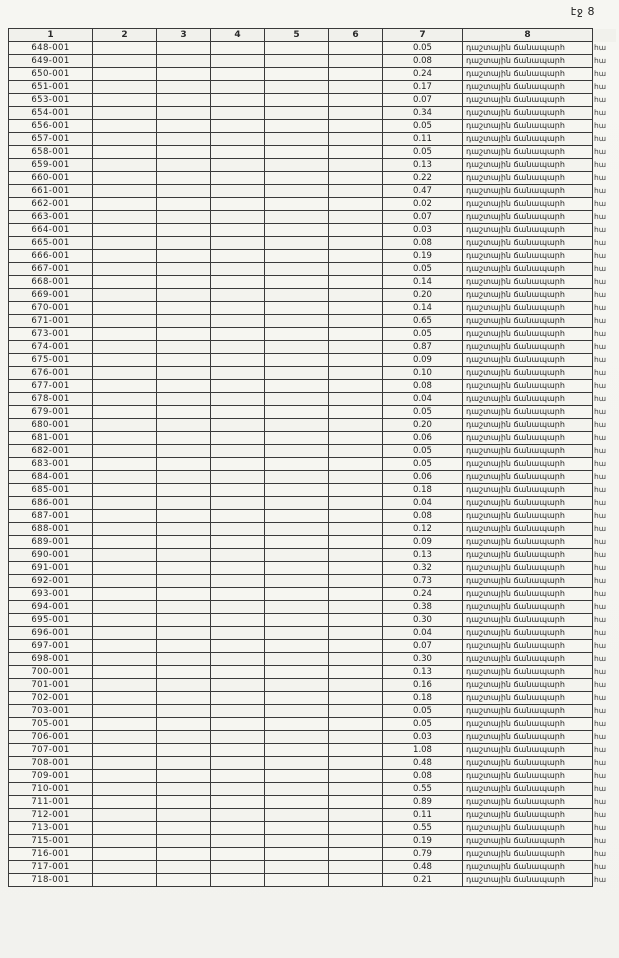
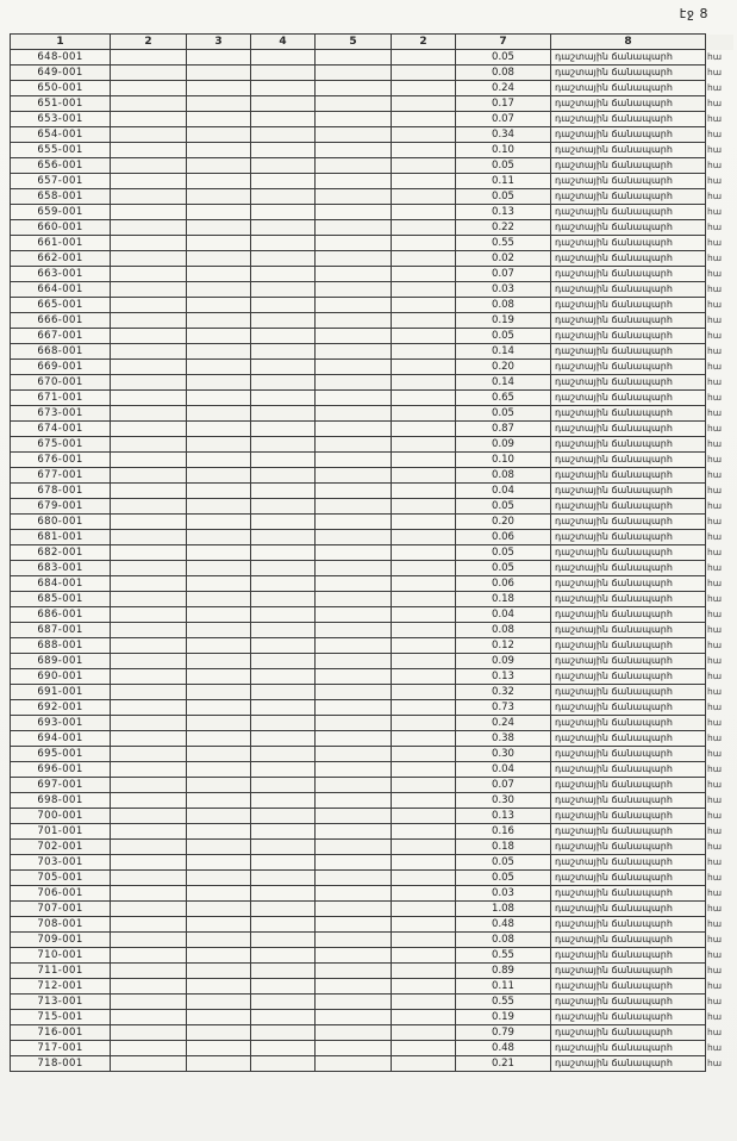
  էջ 8
- 1	2	3	4	5	6	7	8
+ 1	2	3	4	5	2	7	8
  648-001						0.05	դաշտային ճանապարհ	հա
  649-001						0.08	դաշտային ճանապարհ	հա
  650-001						0.24	դաշտային ճանապարհ	հա
  651-001						0.17	դաշտային ճանապարհ	հա
  653-001						0.07	դաշտային ճանապարհ	հա
  654-001						0.34	դաշտային ճանապարհ	հա
+ 655-001						0.10	դաշտային ճանապարհ	հա
  656-001						0.05	դաշտային ճանապարհ	հա
  657-001						0.11	դաշտային ճանապարհ	հա
  658-001						0.05	դաշտային ճանապարհ	հա
  659-001						0.13	դաշտային ճանապարհ	հա
  660-001						0.22	դաշտային ճանապարհ	հա
- 661-001						0.47	դաշտային ճանապարհ	հա
+ 661-001						0.55	դաշտային ճանապարհ	հա
  662-001						0.02	դաշտային ճանապարհ	հա
  663-001						0.07	դաշտային ճանապարհ	հա
  664-001						0.03	դաշտային ճանապարհ	հա
  665-001						0.08	դաշտային ճանապարհ	հա
  666-001						0.19	դաշտային ճանապարհ	հա
  667-001						0.05	դաշտային ճանապարհ	հա
  668-001						0.14	դաշտային ճանապարհ	հա
  669-001						0.20	դաշտային ճանապարհ	հա
  670-001						0.14	դաշտային ճանապարհ	հա
  671-001						0.65	դաշտային ճանապարհ	հա
  673-001						0.05	դաշտային ճանապարհ	հա
  674-001						0.87	դաշտային ճանապարհ	հա
  675-001						0.09	դաշտային ճանապարհ	հա
  676-001						0.10	դաշտային ճանապարհ	հա
  677-001						0.08	դաշտային ճանապարհ	հա
  678-001						0.04	դաշտային ճանապարհ	հա
  679-001						0.05	դաշտային ճանապարհ	հա
  680-001						0.20	դաշտային ճանապարհ	հա
  681-001						0.06	դաշտային ճանապարհ	հա
  682-001						0.05	դաշտային ճանապարհ	հա
  683-001						0.05	դաշտային ճանապարհ	հա
  684-001						0.06	դաշտային ճանապարհ	հա
  685-001						0.18	դաշտային ճանապարհ	հա
  686-001						0.04	դաշտային ճանապարհ	հա
  687-001						0.08	դաշտային ճանապարհ	հա
  688-001						0.12	դաշտային ճանապարհ	հա
  689-001						0.09	դաշտային ճանապարհ	հա
  690-001						0.13	դաշտային ճանապարհ	հա
  691-001						0.32	դաշտային ճանապարհ	հա
  692-001						0.73	դաշտային ճանապարհ	հա
  693-001						0.24	դաշտային ճանապարհ	հա
  694-001						0.38	դաշտային ճանապարհ	հա
  695-001						0.30	դաշտային ճանապարհ	հա
  696-001						0.04	դաշտային ճանապարհ	հա
  697-001						0.07	դաշտային ճանապարհ	հա
  698-001						0.30	դաշտային ճանապարհ	հա
  700-001						0.13	դաշտային ճանապարհ	հա
  701-001						0.16	դաշտային ճանապարհ	հա
  702-001						0.18	դաշտային ճանապարհ	հա
  703-001						0.05	դաշտային ճանապարհ	հա
  705-001						0.05	դաշտային ճանապարհ	հա
  706-001						0.03	դաշտային ճանապարհ	հա
  707-001						1.08	դաշտային ճանապարհ	հա
  708-001						0.48	դաշտային ճանապարհ	հա
  709-001						0.08	դաշտային ճանապարհ	հա
  710-001						0.55	դաշտային ճանապարհ	հա
  711-001						0.89	դաշտային ճանապարհ	հա
  712-001						0.11	դաշտային ճանապարհ	հա
  713-001						0.55	դաշտային ճանապարհ	հա
  715-001						0.19	դաշտային ճանապարհ	հա
  716-001						0.79	դաշտային ճանապարհ	հա
  717-001						0.48	դաշտային ճանապարհ	հա
  718-001						0.21	դաշտային ճանապարհ	հա
